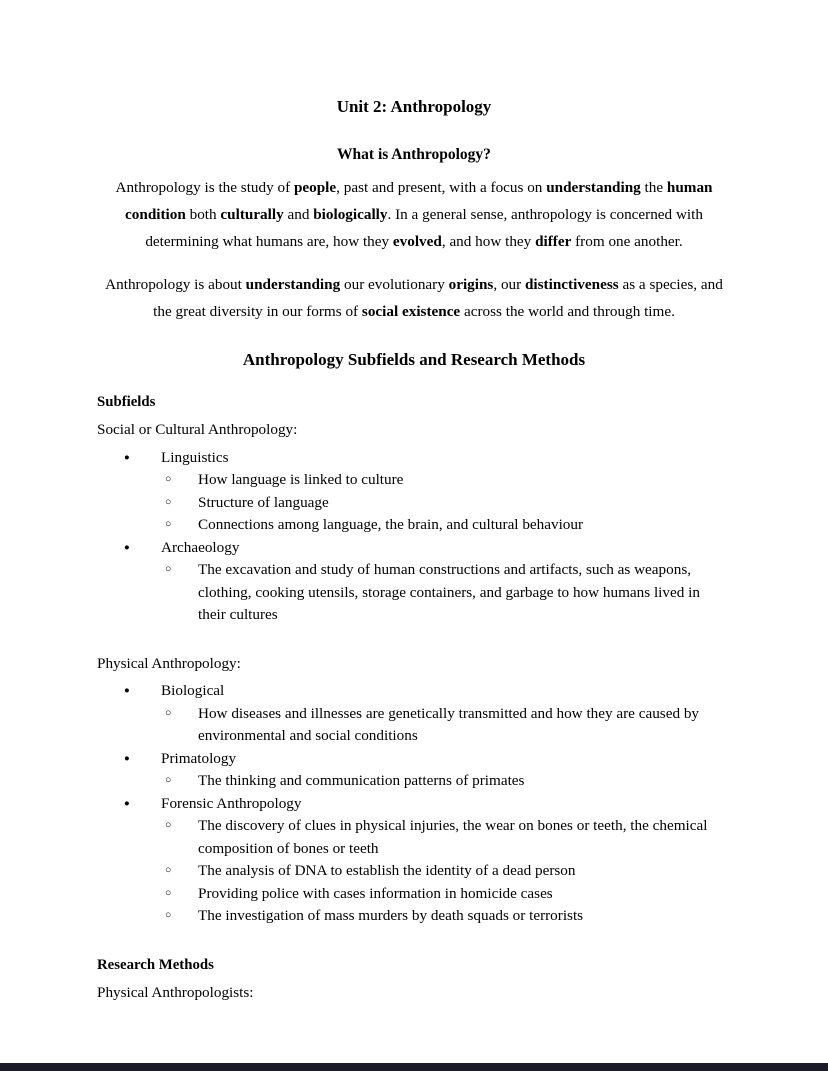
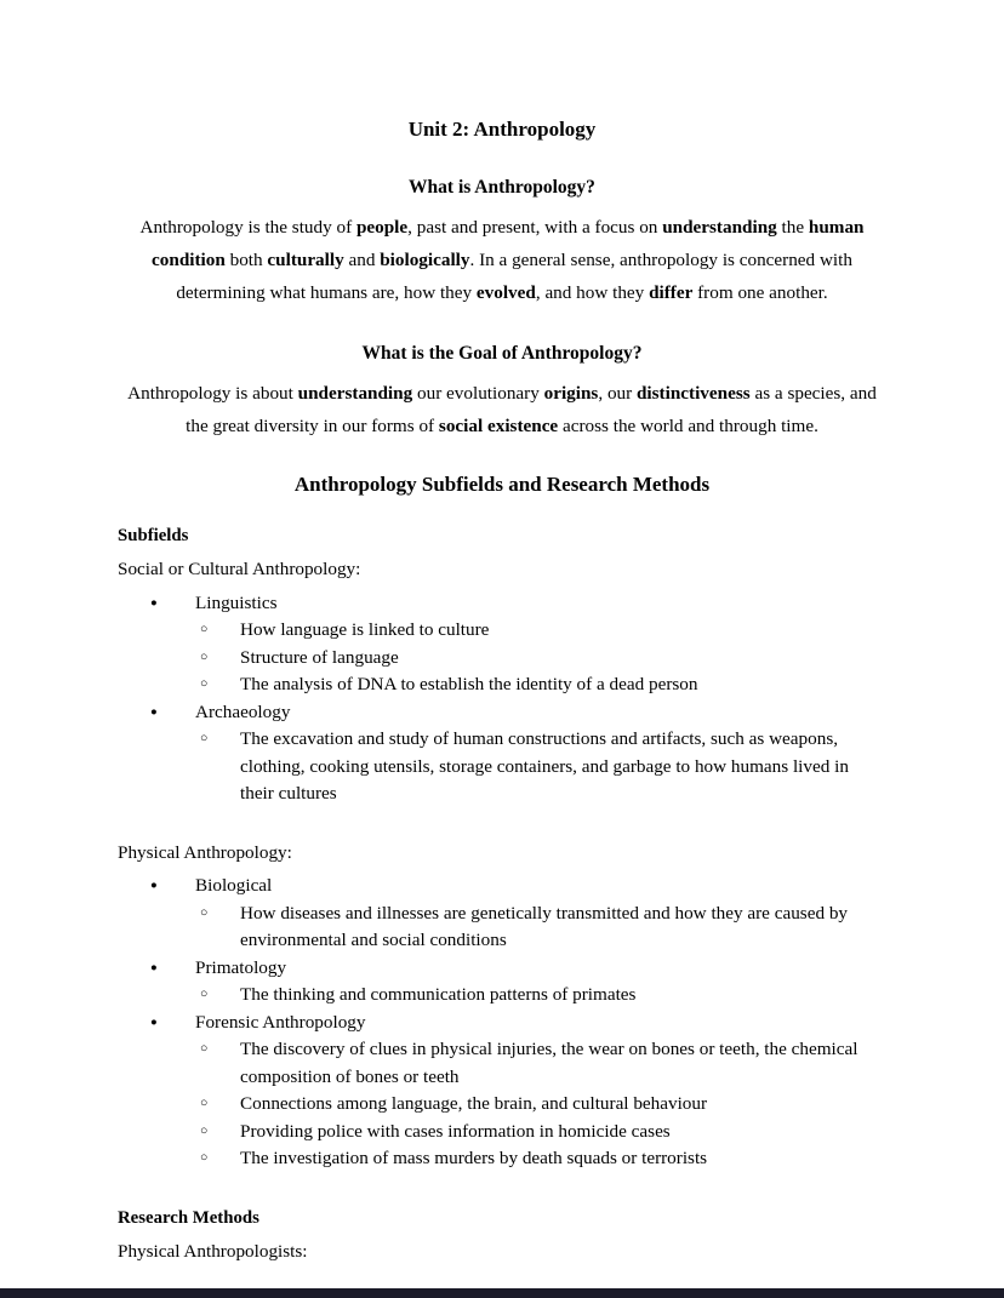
  Unit 2: Anthropology
  What is Anthropology?
  Anthropology is the study of people, past and present, with a focus on understanding the human condition both culturally and biologically. In a general sense, anthropology is concerned with determining what humans are, how they evolved, and how they differ from one another.
+ What is the Goal of Anthropology?
  Anthropology is about understanding our evolutionary origins, our distinctiveness as a species, and the great diversity in our forms of social existence across the world and through time.
  Anthropology Subfields and Research Methods
  Subfields
  Social or Cultural Anthropology:
  Linguistics
  How language is linked to culture
  Structure of language
- Connections among language, the brain, and cultural behaviour
+ The analysis of DNA to establish the identity of a dead person
  Archaeology
  The excavation and study of human constructions and artifacts, such as weapons, clothing, cooking utensils, storage containers, and garbage to how humans lived in their cultures
  Physical Anthropology:
  Biological
  How diseases and illnesses are genetically transmitted and how they are caused by environmental and social conditions
  Primatology
  The thinking and communication patterns of primates
  Forensic Anthropology
  The discovery of clues in physical injuries, the wear on bones or teeth, the chemical composition of bones or teeth
- The analysis of DNA to establish the identity of a dead person
+ Connections among language, the brain, and cultural behaviour
  Providing police with cases information in homicide cases
  The investigation of mass murders by death squads or terrorists
  Research Methods
  Physical Anthropologists:
